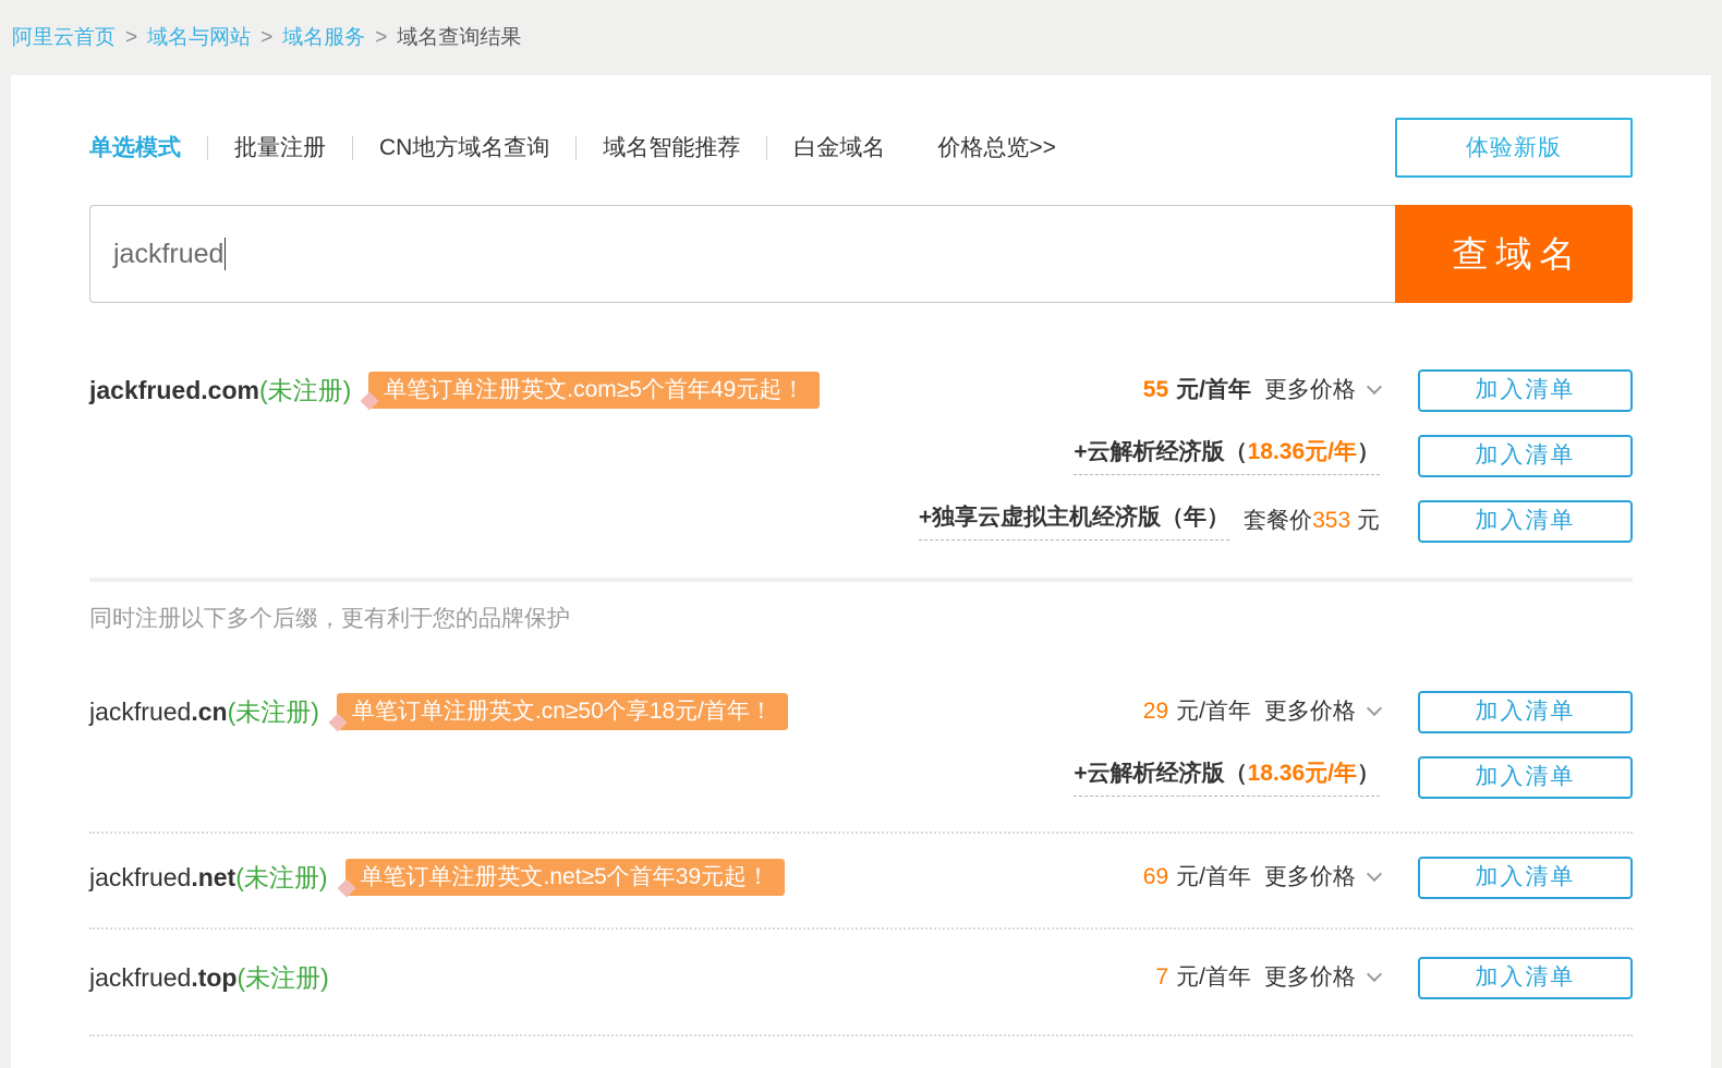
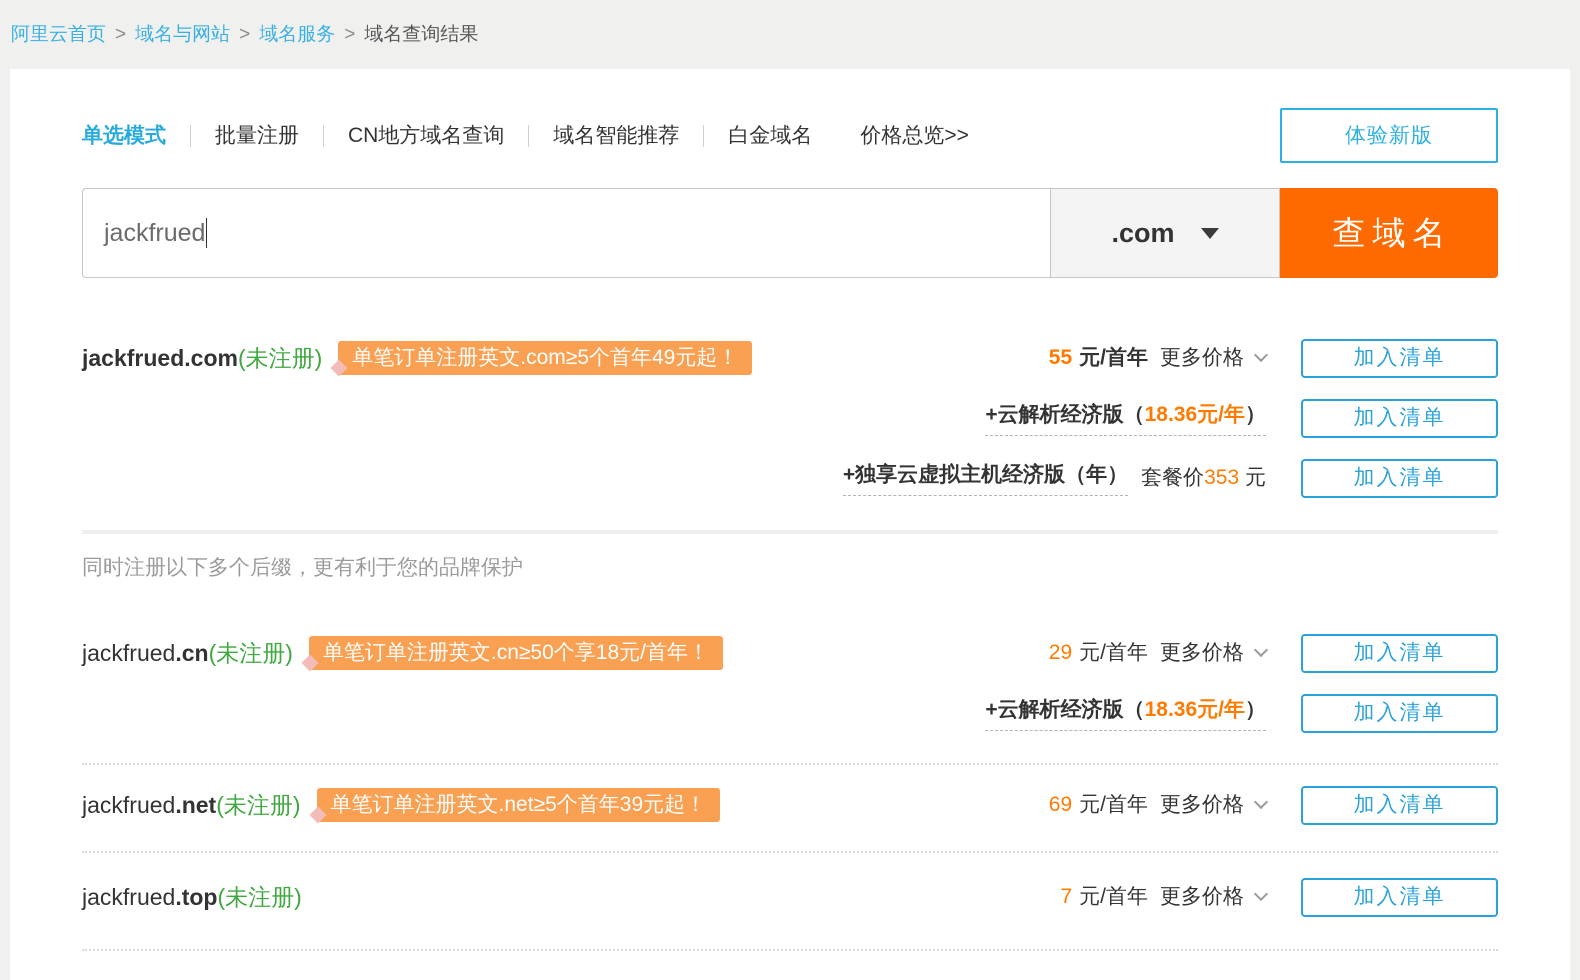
  阿里云首页 > 域名与网站 > 域名服务 > 域名查询结果
  单选模式
  批量注册
  CN地方域名查询
  域名智能推荐
  白金域名
  价格总览>>
  体验新版
  jackfrued
+ .com
  查域名
  jackfrued.com
  (未注册)
  单笔订单注册英文.com≥5个首年49元起！
  55
  元/首年
  更多价格
  加入清单
  +云解析经济版（18.36元/年）
  加入清单
  +独享云虚拟主机经济版（年）
  套餐价353 元
  加入清单
  同时注册以下多个后缀，更有利于您的品牌保护
  jackfrued.cn
  (未注册)
  单笔订单注册英文.cn≥50个享18元/首年！
  29
  元/首年
  更多价格
  加入清单
  +云解析经济版（18.36元/年）
  加入清单
  jackfrued.net
  (未注册)
  单笔订单注册英文.net≥5个首年39元起！
  69
  元/首年
  更多价格
  加入清单
  jackfrued.top
  (未注册)
  7
  元/首年
  更多价格
  加入清单
